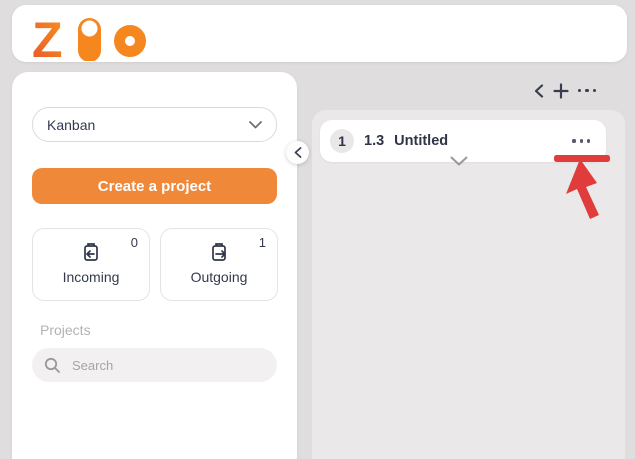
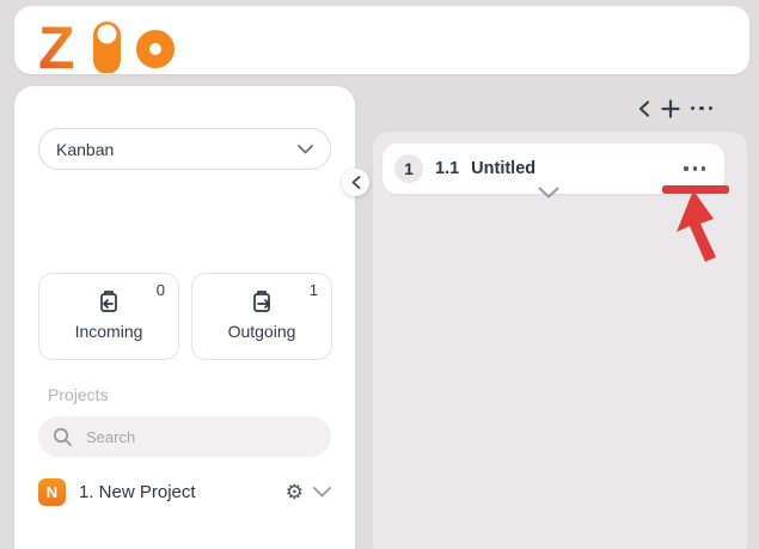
  Z
  Kanban
- Create a project
  0
  Incoming
  1
  Outgoing
  Projects
  Search
+ N
+ 1. New Project
+ ⚙
  1
- 1.3
+ 1.1
  Untitled
